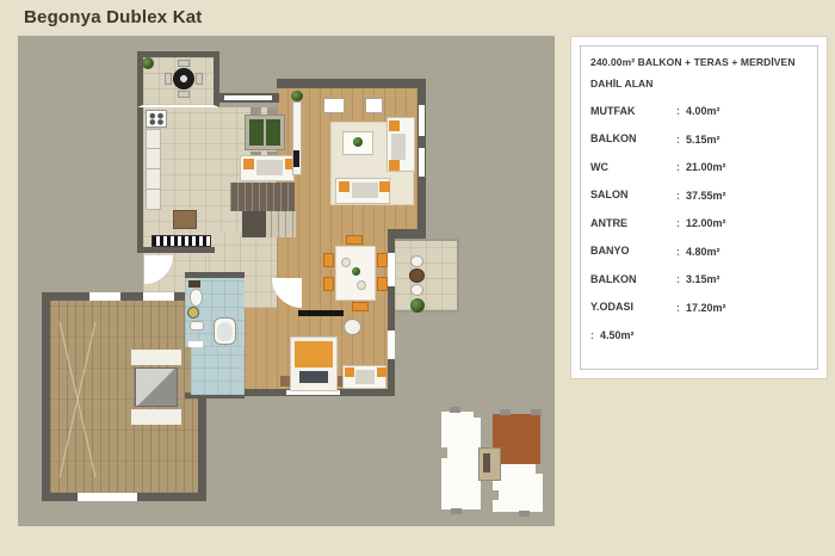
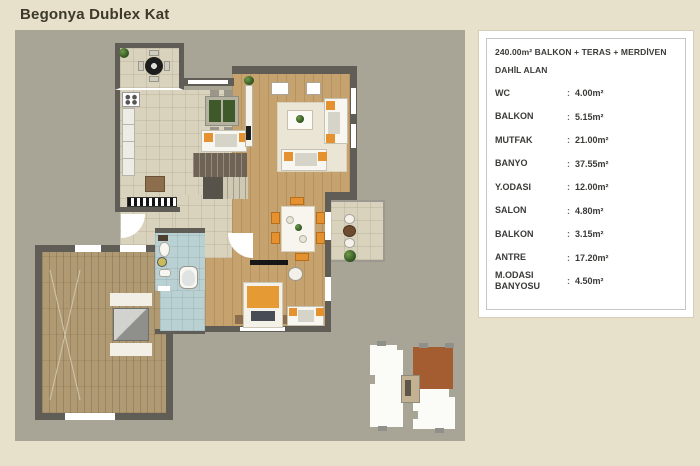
  Begonya Dublex Kat
  240.00m² BALKON + TERAS + MERDİVEN DAHİL ALAN
- MUTFAK
+ WC
  :
  4.00m²
  BALKON
  :
  5.15m²
- WC
+ MUTFAK
  :
  21.00m²
- SALON
+ BANYO
  :
  37.55m²
- ANTRE
+ Y.ODASI
  :
  12.00m²
- BANYO
+ SALON
  :
  4.80m²
  BALKON
  :
  3.15m²
- Y.ODASI
+ ANTRE
  :
  17.20m²
+ M.ODASI BANYOSU
  :
  4.50m²
